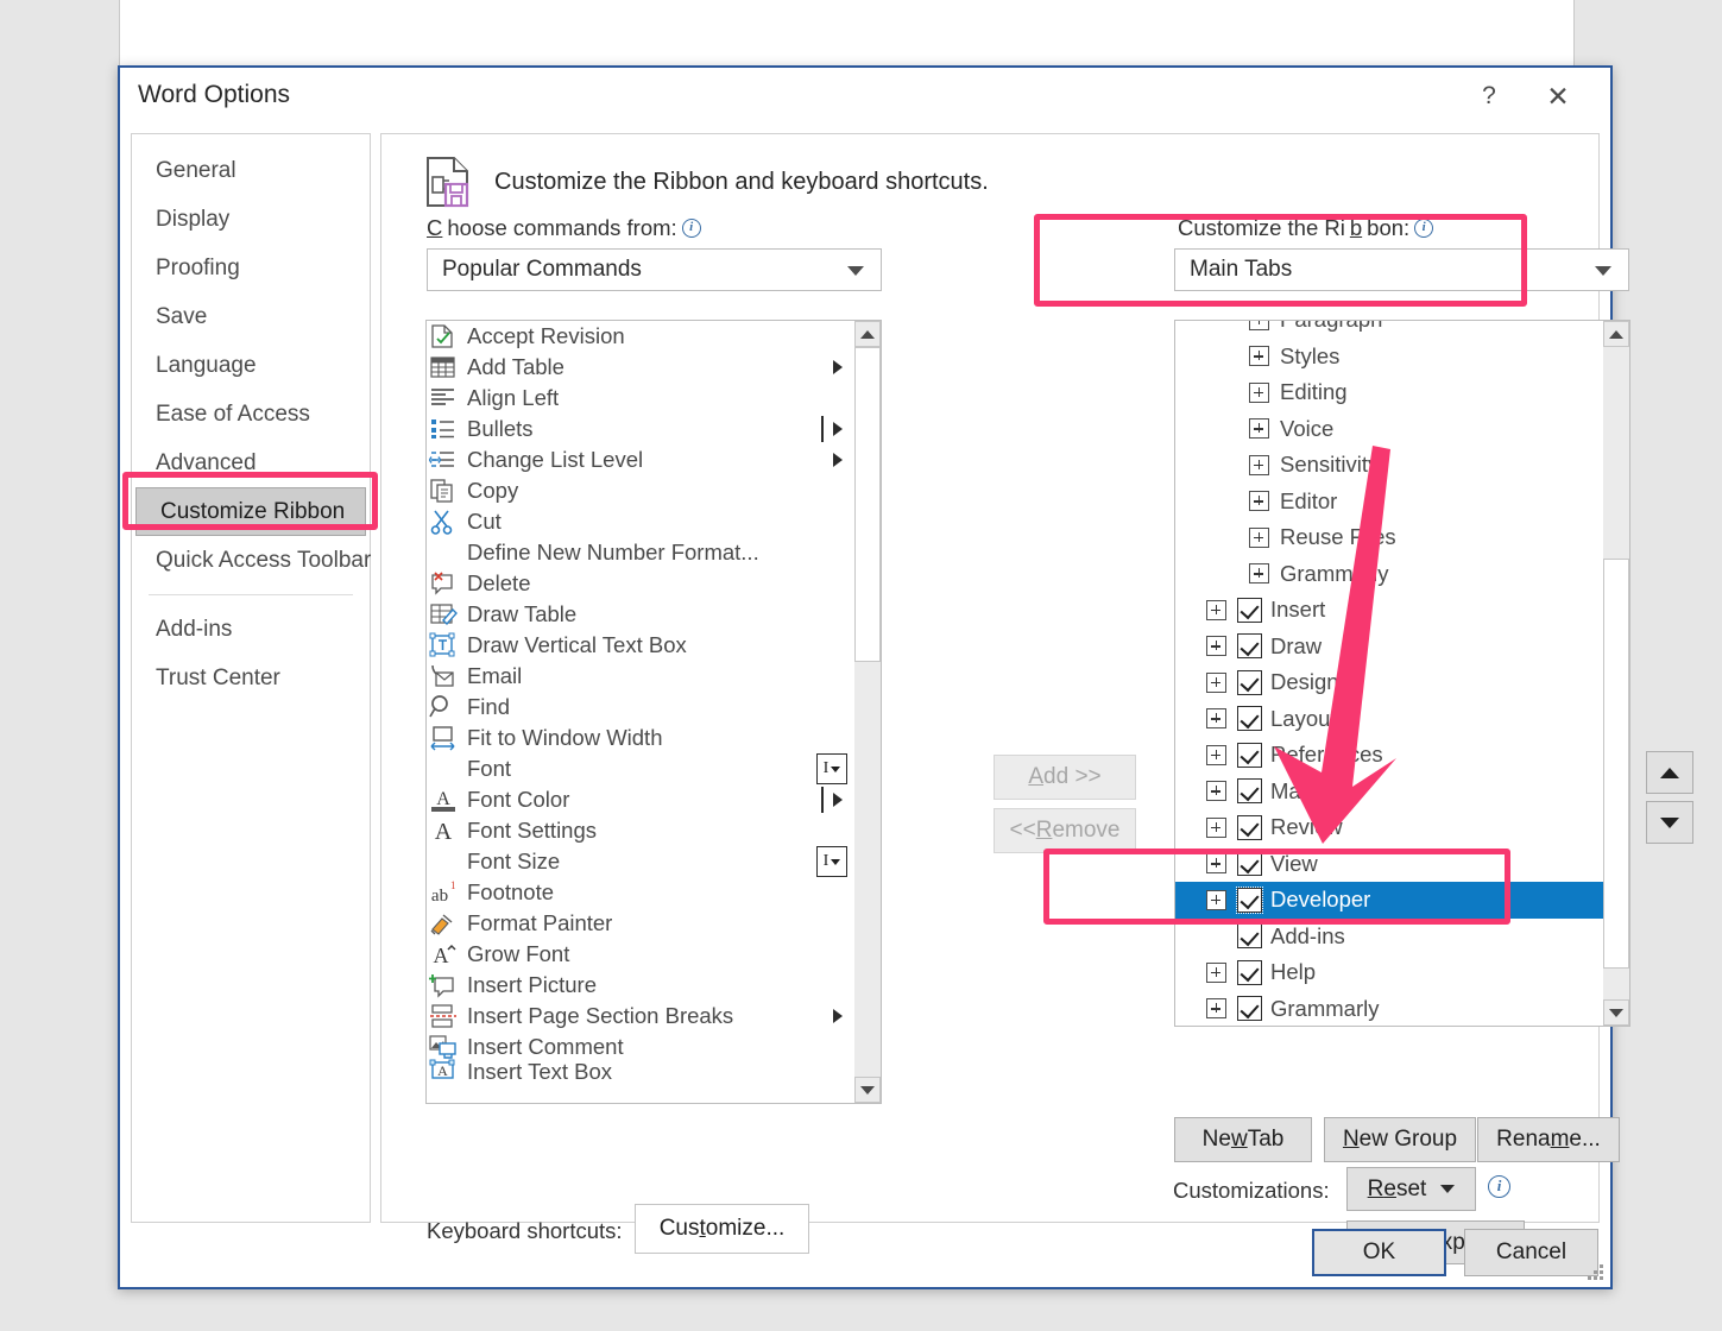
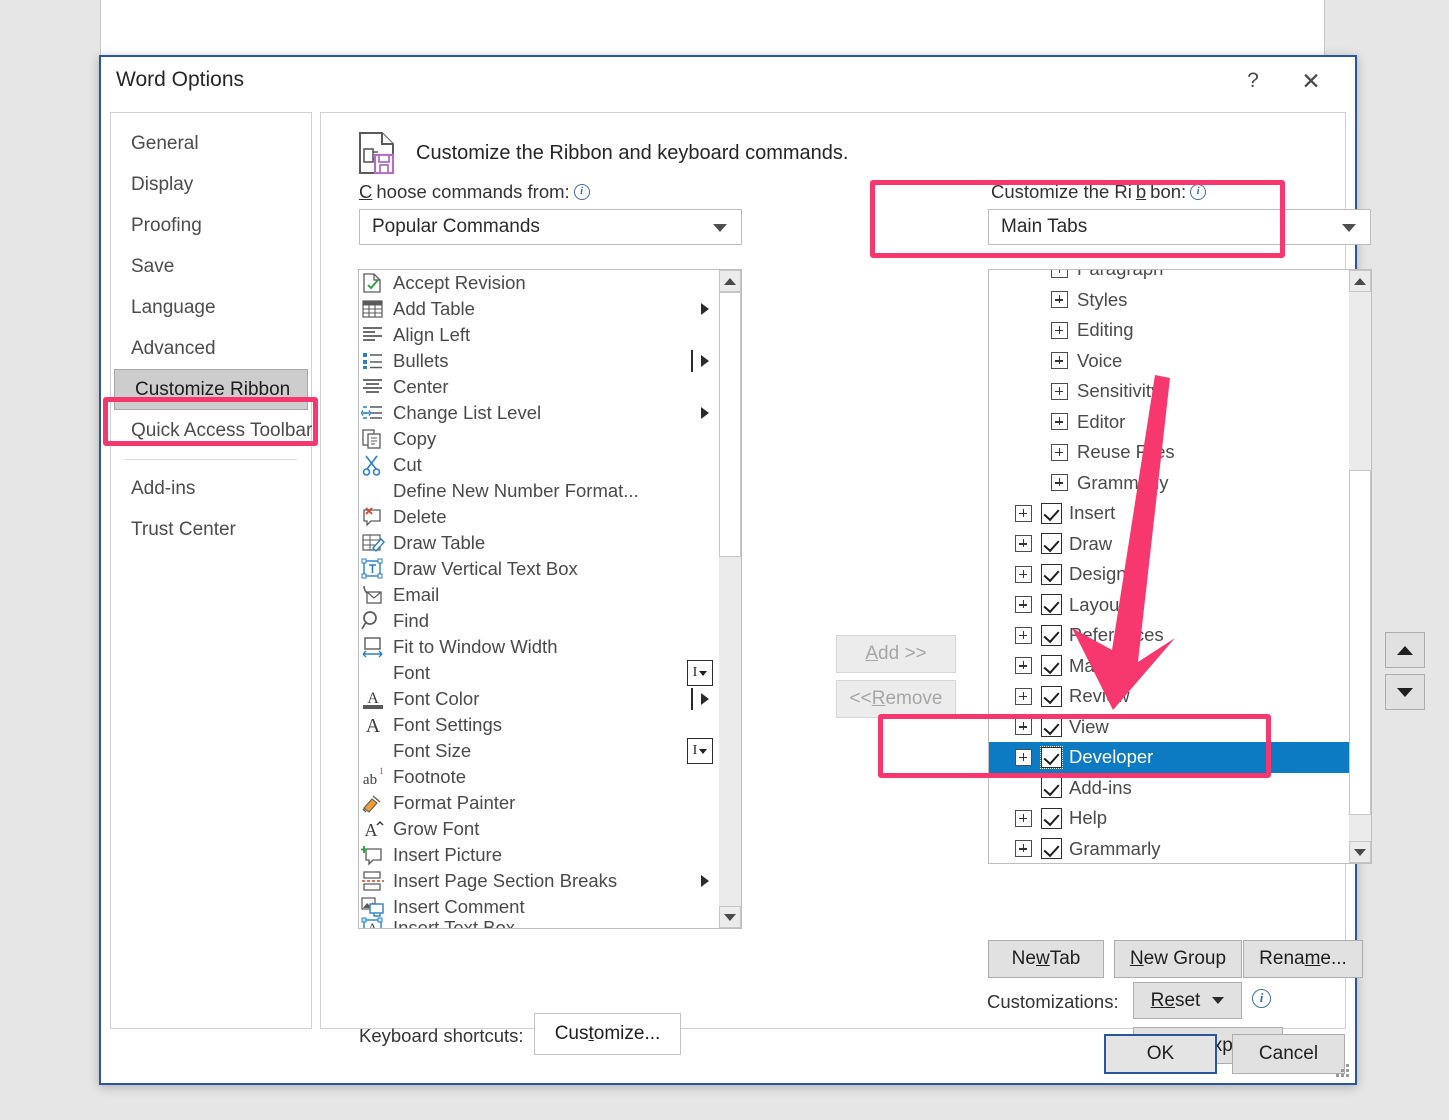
  Word Options
  ?
  ✕
  General
  Display
  Proofing
  Save
  Language
- Ease of Access
  Advanced
  Customize Ribbon
  Quick Access Toolbar
  Add-ins
  Trust Center
- Customize the Ribbon and keyboard shortcuts.
+ Customize the Ribbon and keyboard commands.
  C
  hoose commands from:
  i
  Popular Commands
  Accept Revision
  Add Table
  Align Left
  Bullets
+ Center
  Change List Level
  Copy
  Cut
  Define New Number Format...
  Delete
  Draw Table
  Draw Vertical Text Box
  Email
  Find
  Fit to Window Width
  Font
  I
  A
  Font Color
  A
  Font Settings
  Font Size
  I
  ab
  1
  Footnote
  Format Painter
  A
  Grow Font
  Insert Picture
  Insert Page Section Breaks
  Insert Comment
  A
  Insert Text Box
  A
  dd >>
  <<
  R
  emove
  Customize the Ri
  b
  bon:
  i
  Main Tabs
  Styles
  Editing
  Voice
  Sensitivit
  Editor
  Reuse Fs
  Insert
  Draw
  Design
  Layou
  View
  Developer
  Add-ins
  Help
  Grammarly
  Ne
  w
  Tab
  N
  ew Group
  Rena
  m
  e...
  Customizations:
  R
  e
  set
  i
  Keyboard shortcuts:
  Cus
  t
  omize...
  OK
  Cancel
